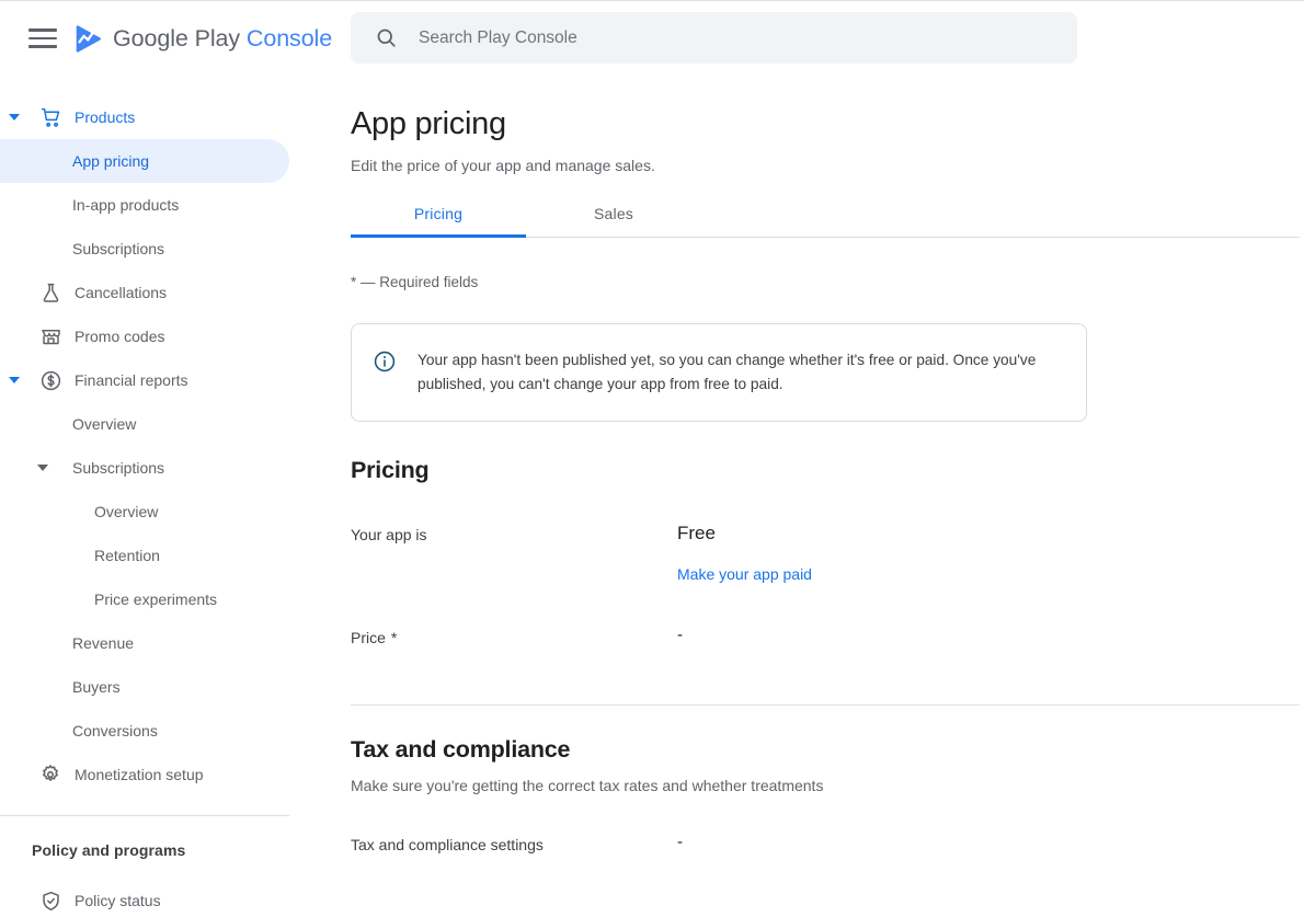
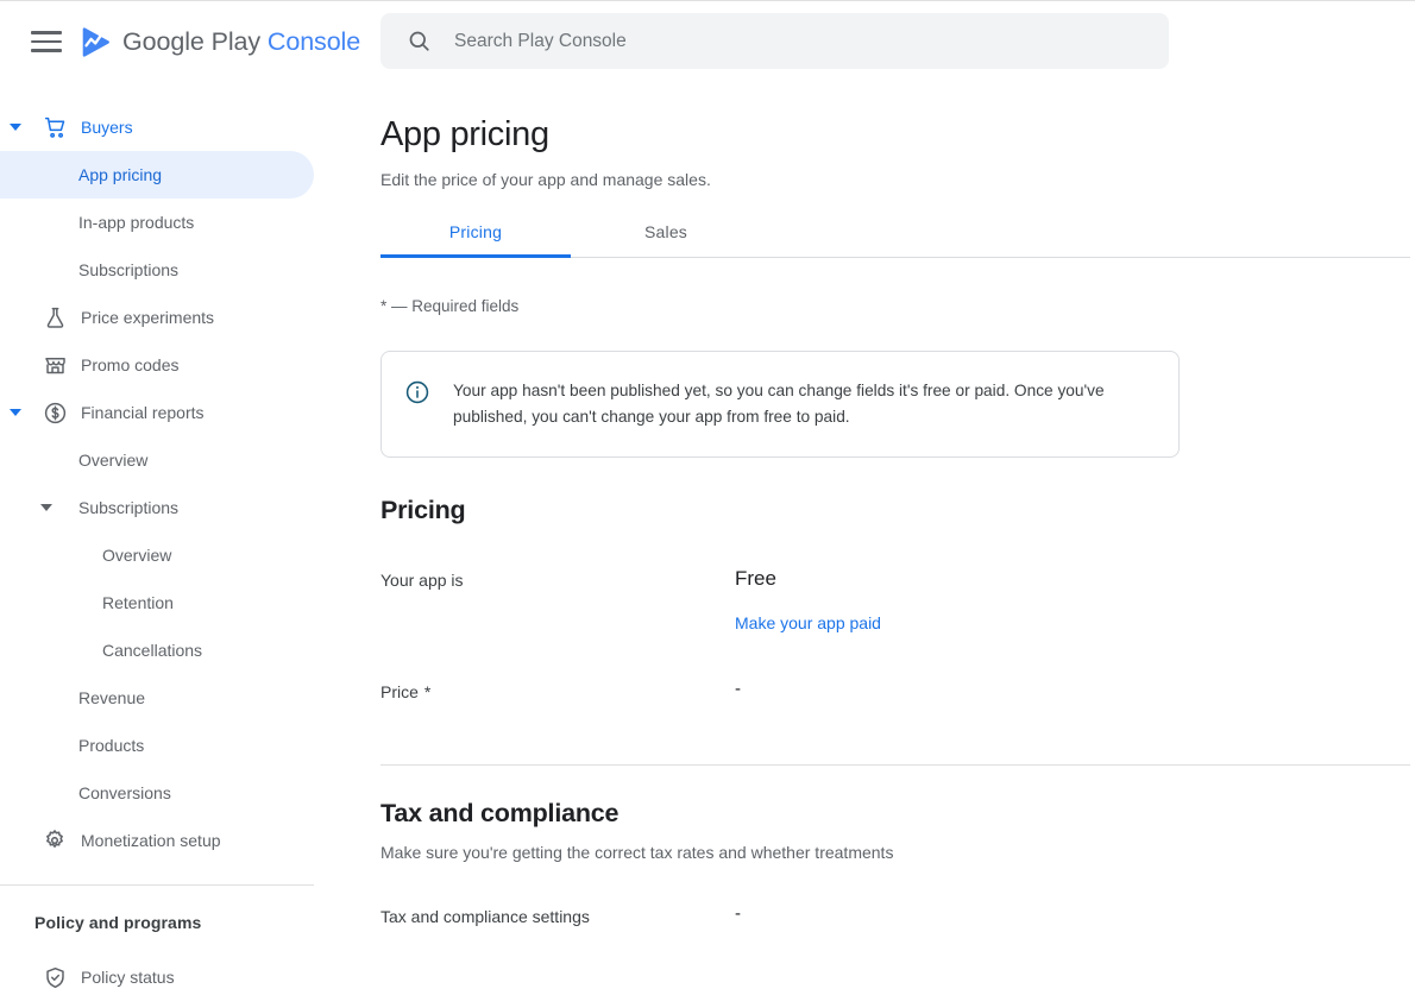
  Google Play Console
- Products
+ Buyers
  App pricing
  In-app products
  Subscriptions
- Cancellations
+ Price experiments
  Promo codes
  Financial reports
  Overview
  Subscriptions
  Overview
  Retention
- Price experiments
+ Cancellations
  Revenue
- Buyers
+ Products
  Conversions
  Monetization setup
  Policy and programs
  Policy status
  Search Play Console
  App pricing
  Edit the price of your app and manage sales.
  Pricing
  Sales
  * — Required fields
- Your app hasn't been published yet, so you can change whether it's free or paid. Once you've published, you can't change your app from free to paid.
+ Your app hasn't been published yet, so you can change fields it's free or paid. Once you've published, you can't change your app from free to paid.
  Pricing
  Your app is
  Free
  Make your app paid
  Price *
  -
  Tax and compliance
  Make sure you're getting the correct tax rates and whether treatments
  Tax and compliance settings
  -
